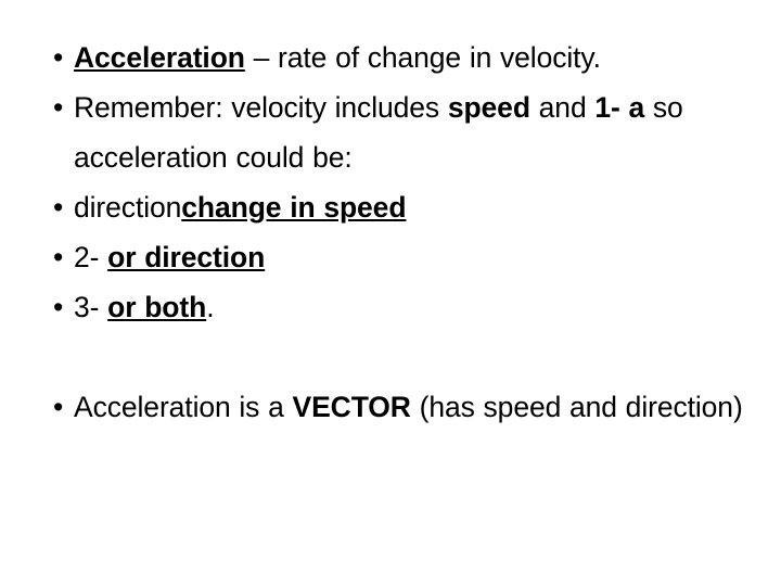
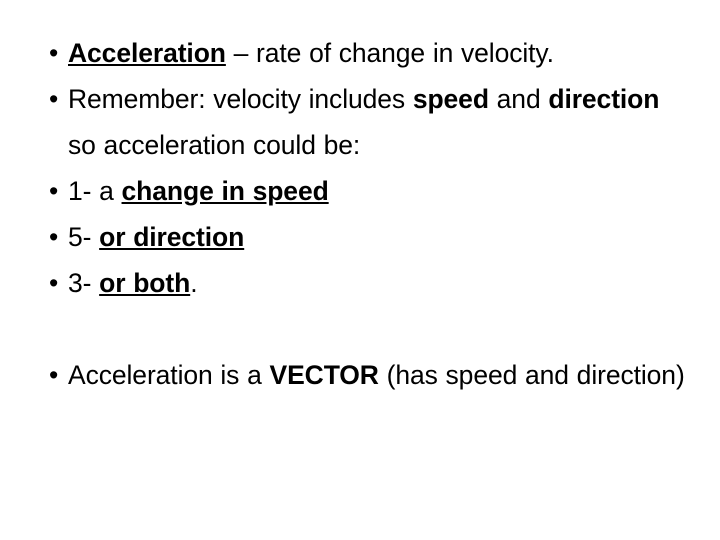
  •
  Acceleration – rate of change in velocity.
  •
- Remember: velocity includes speed and 1- a so acceleration could be:
+ Remember: velocity includes speed and direction so acceleration could be:
  •
- directionchange in speed
+ 1- a change in speed
  •
- 2- or direction
+ 5- or direction
  •
  3- or both.
  •
  Acceleration is a VECTOR (has speed and direction)
